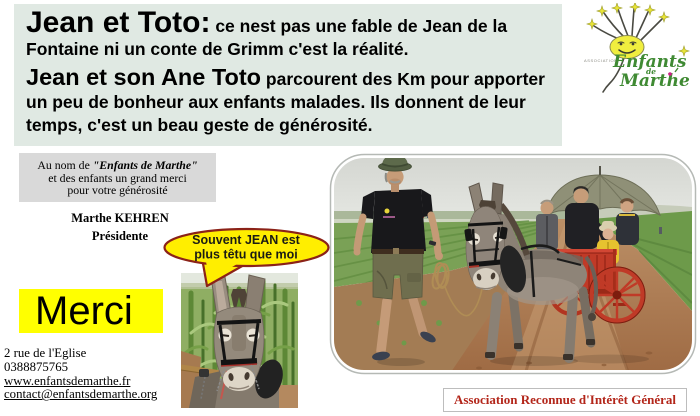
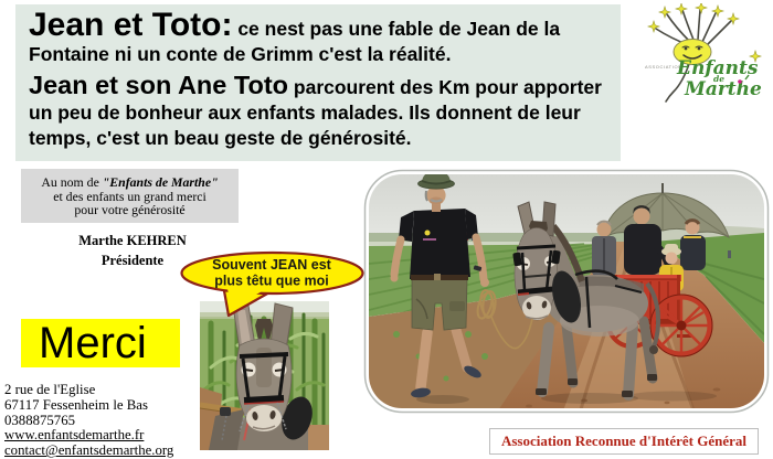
  Jean et Toto: ce nest pas une fable de Jean de la Fontaine ni un conte de Grimm c'est la réalité.
  Jean et son Ane Toto parcourent des Km pour apporter un peu de bonheur aux enfants malades. Ils donnent de leur temps, c'est un beau geste de générosité.
  Enfants
  de
  Marthe
  Au nom de "Enfants de Marthe"
  et des enfants un grand merci
  pour votre générosité
  Marthe KEHREN
  Présidente
  Merci
  2 rue de l'Eglise
+ 67117 Fessenheim le Bas
  0388875765
  www.enfantsdemarthe.fr
  contact@enfantsdemarthe.org
  Souvent JEAN est
  plus têtu que moi
  Association Reconnue d'Intérêt Général
